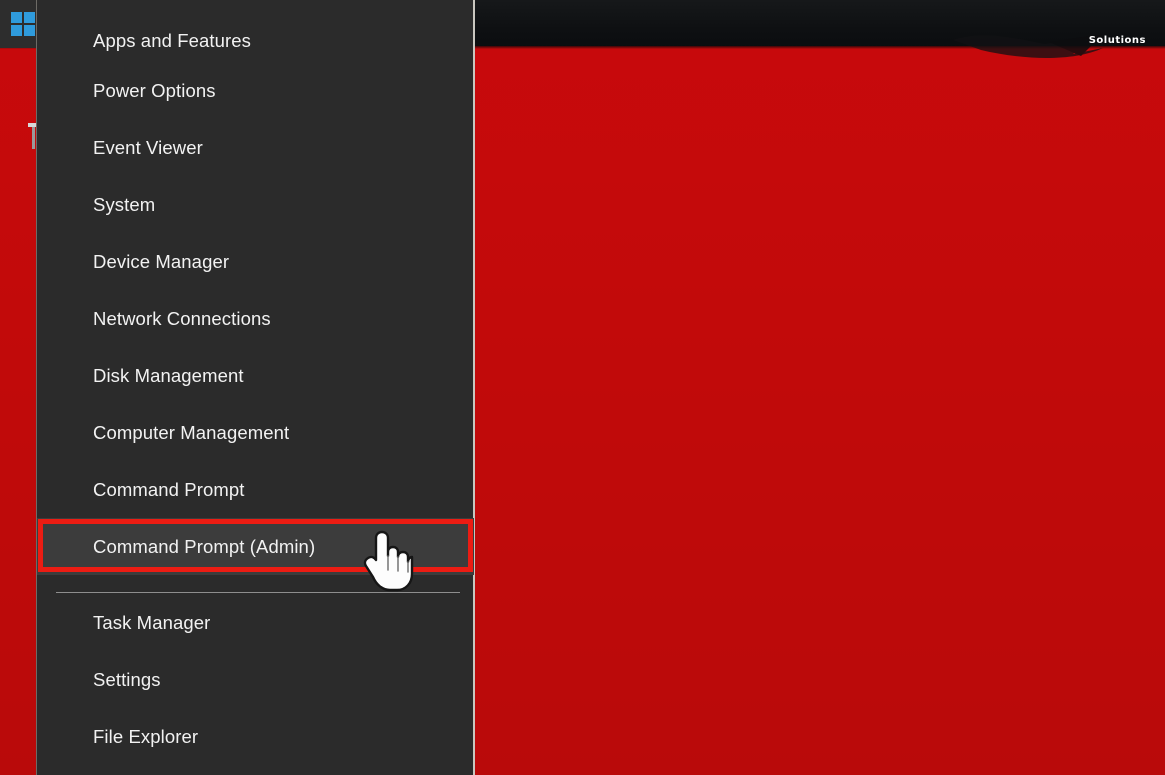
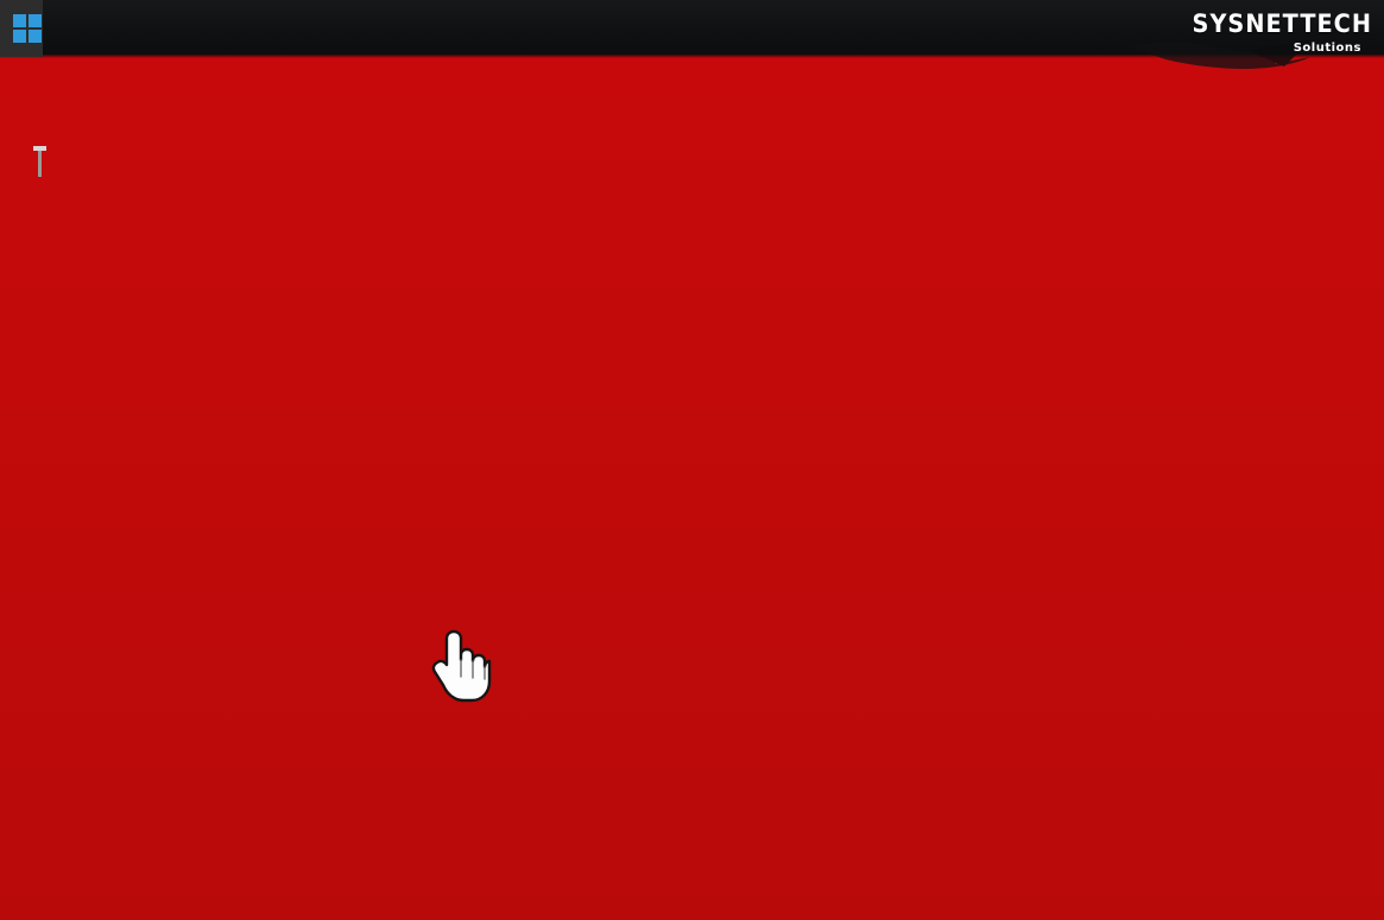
+ SYSNETTECH
  Solutions
- Apps and Features
- Power Options
- Event Viewer
- System
- Device Manager
- Network Connections
- Disk Management
- Computer Management
- Command Prompt
- Command Prompt (Admin)
- Task Manager
- Settings
- File Explorer
